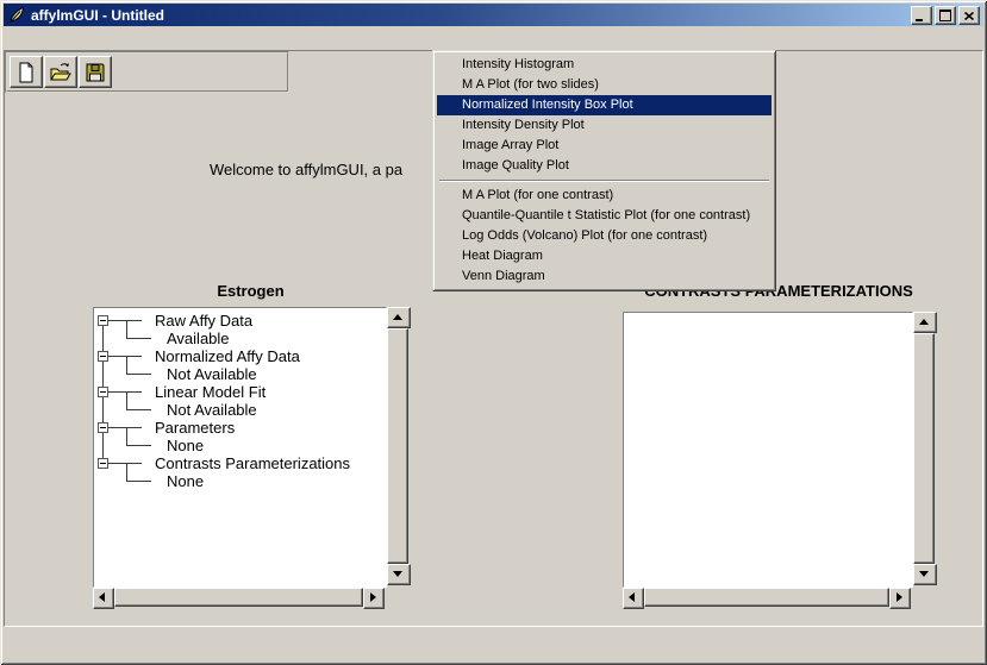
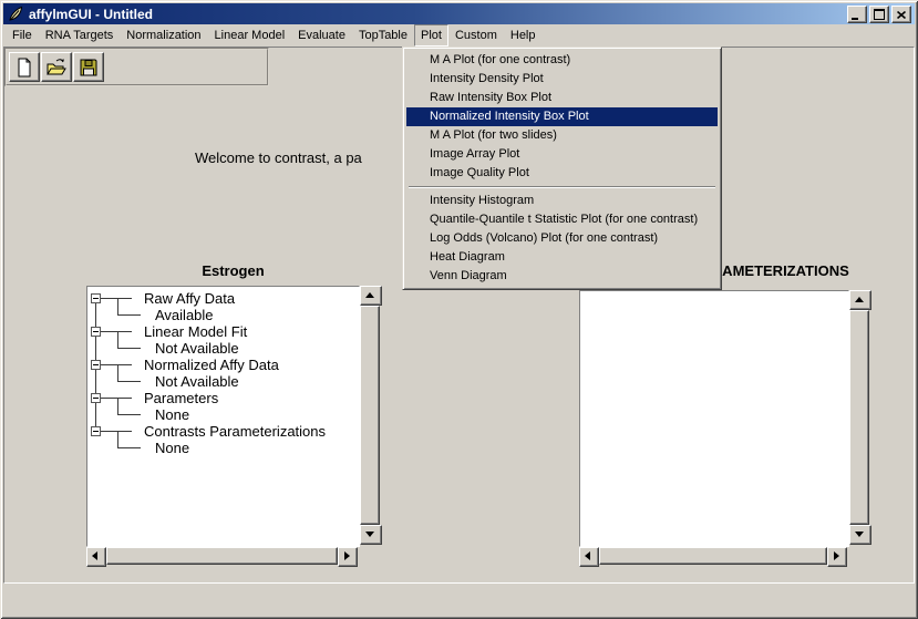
  affylmGUI - Untitled
+ File
+ RNA Targets
+ Normalization
+ Linear Model
+ Evaluate
+ TopTable
+ Plot
+ Custom
+ Help
- Welcome to affylmGUI, a pa
+ Welcome to contrast, a pa
  Estrogen
  Raw Affy Data
  Available
- Normalized Affy Data
+ Linear Model Fit
  Not Available
- Linear Model Fit
+ Normalized Affy Data
  Not Available
  Parameters
  None
  Contrasts Parameterizations
  None
- Intensity Histogram
+ M A Plot (for one contrast)
- M A Plot (for two slides)
+ Intensity Density Plot
+ Raw Intensity Box Plot
  Normalized Intensity Box Plot
- Intensity Density Plot
+ M A Plot (for two slides)
  Image Array Plot
  Image Quality Plot
- M A Plot (for one contrast)
+ Intensity Histogram
  Quantile-Quantile t Statistic Plot (for one contrast)
  Log Odds (Volcano) Plot (for one contrast)
  Heat Diagram
  Venn Diagram
